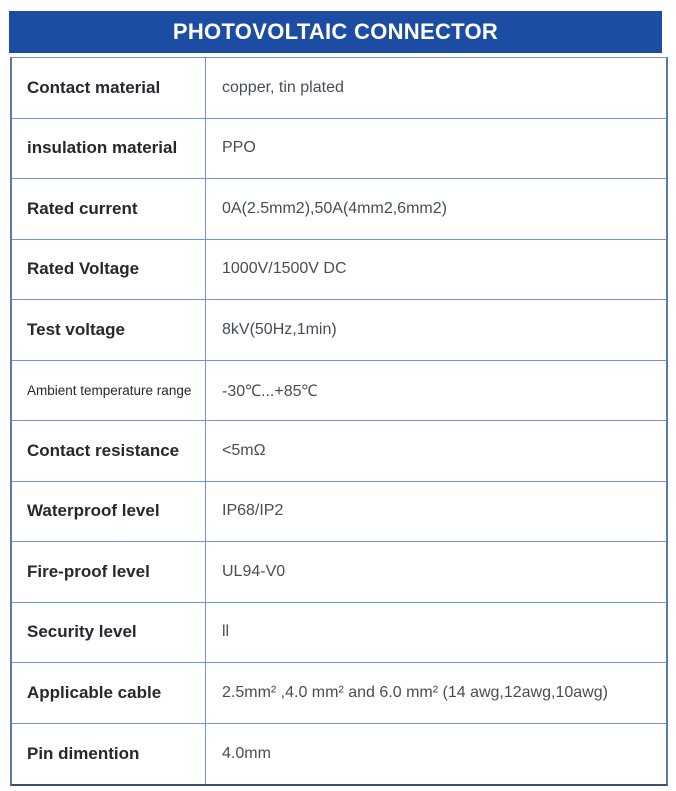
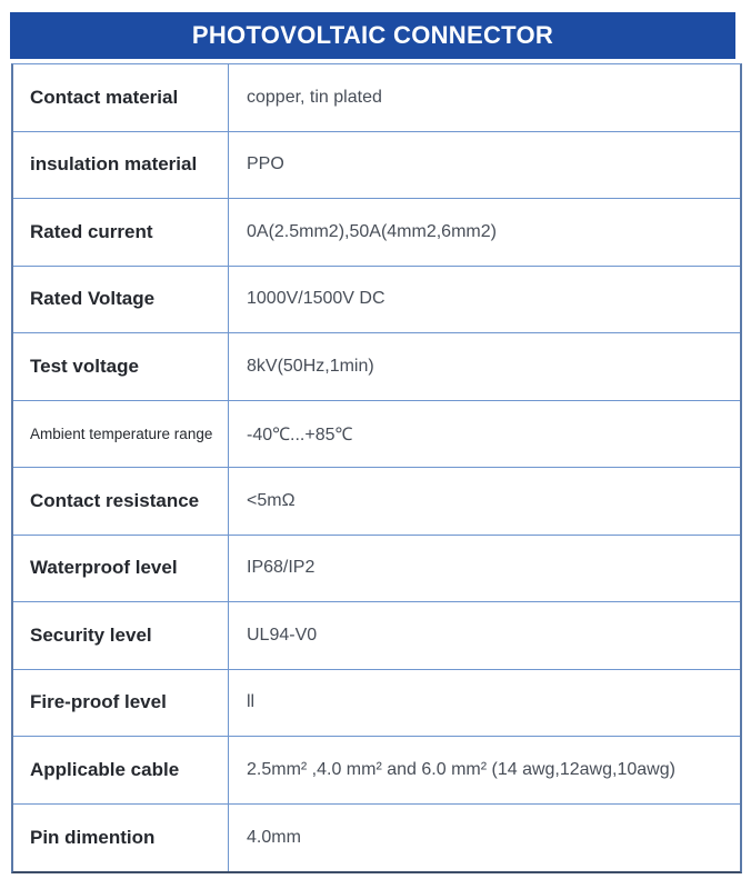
  PHOTOVOLTAIC CONNECTOR
  Contact material
  copper, tin plated
  insulation material
  PPO
  Rated current
  0A(2.5mm2),50A(4mm2,6mm2)
  Rated Voltage
  1000V/1500V DC
  Test voltage
  8kV(50Hz,1min)
  Ambient temperature range
- -30℃...+85℃
+ -40℃...+85℃
  Contact resistance
  <5mΩ
  Waterproof level
  IP68/IP2
- Fire-proof level
+ Security level
  UL94-V0
- Security level
+ Fire-proof level
  ll
  Applicable cable
  2.5mm² ,4.0 mm² and 6.0 mm² (14 awg,12awg,10awg)
  Pin dimention
  4.0mm
